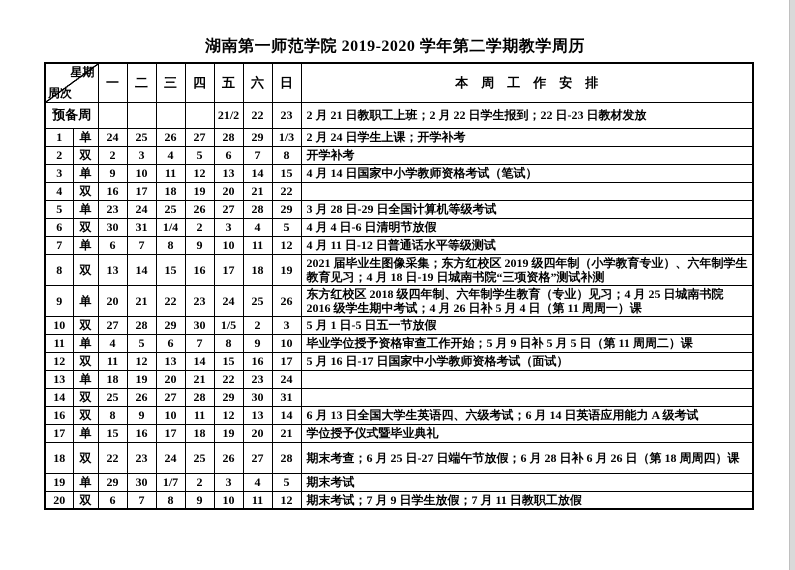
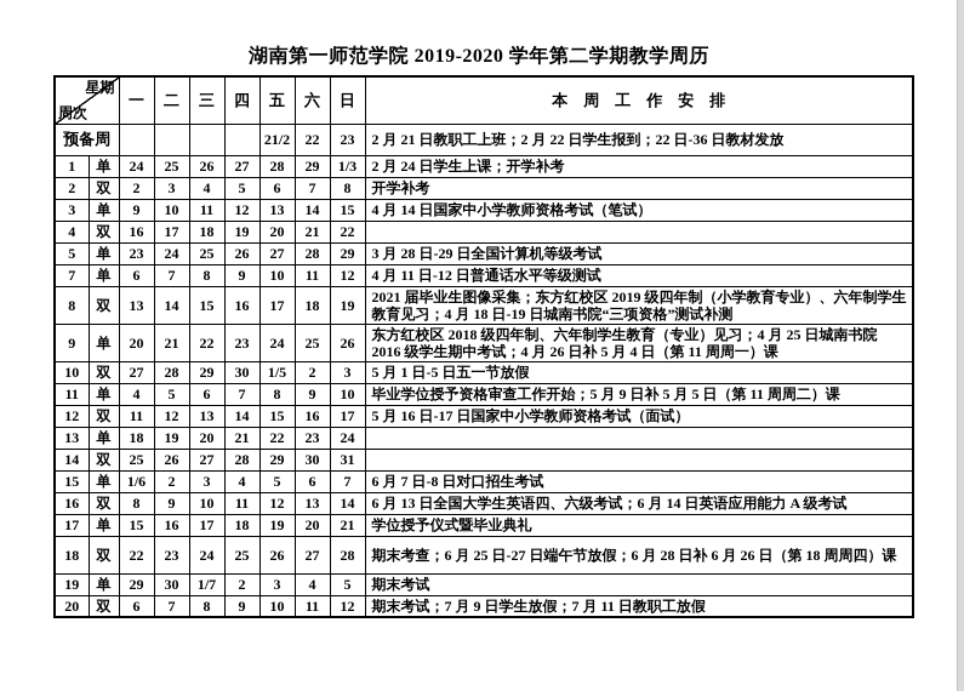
  湖南第一师范学院 2019-2020 学年第二学期教学周历
  星期 周次	一	二	三	四	五	六	日	本 周 工 作 安 排
- 预备周					21/2	22	23	2 月 21 日教职工上班；2 月 22 日学生报到；22 日-23 日教材发放
+ 预备周					21/2	22	23	2 月 21 日教职工上班；2 月 22 日学生报到；22 日-36 日教材发放
  1	单	24	25	26	27	28	29	1/3	2 月 24 日学生上课；开学补考
  2	双	2	3	4	5	6	7	8	开学补考
  3	单	9	10	11	12	13	14	15	4 月 14 日国家中小学教师资格考试（笔试）
  4	双	16	17	18	19	20	21	22
  5	单	23	24	25	26	27	28	29	3 月 28 日-29 日全国计算机等级考试
- 6	双	30	31	1/4	2	3	4	5	4 月 4 日-6 日清明节放假
  7	单	6	7	8	9	10	11	12	4 月 11 日-12 日普通话水平等级测试
  8	双	13	14	15	16	17	18	19	2021 届毕业生图像采集；东方红校区 2019 级四年制（小学教育专业）、六年制学生教育见习；4 月 18 日-19 日城南书院“三项资格”测试补测
  9	单	20	21	22	23	24	25	26	东方红校区 2018 级四年制、六年制学生教育（专业）见习；4 月 25 日城南书院 2016 级学生期中考试；4 月 26 日补 5 月 4 日（第 11 周周一）课
  10	双	27	28	29	30	1/5	2	3	5 月 1 日-5 日五一节放假
  11	单	4	5	6	7	8	9	10	毕业学位授予资格审查工作开始；5 月 9 日补 5 月 5 日（第 11 周周二）课
  12	双	11	12	13	14	15	16	17	5 月 16 日-17 日国家中小学教师资格考试（面试）
  13	单	18	19	20	21	22	23	24
  14	双	25	26	27	28	29	30	31
+ 15	单	1/6	2	3	4	5	6	7	6 月 7 日-8 日对口招生考试
  16	双	8	9	10	11	12	13	14	6 月 13 日全国大学生英语四、六级考试；6 月 14 日英语应用能力 A 级考试
  17	单	15	16	17	18	19	20	21	学位授予仪式暨毕业典礼
  18	双	22	23	24	25	26	27	28	期末考查；6 月 25 日-27 日端午节放假；6 月 28 日补 6 月 26 日（第 18 周周四）课
  19	单	29	30	1/7	2	3	4	5	期末考试
  20	双	6	7	8	9	10	11	12	期末考试；7 月 9 日学生放假；7 月 11 日教职工放假
